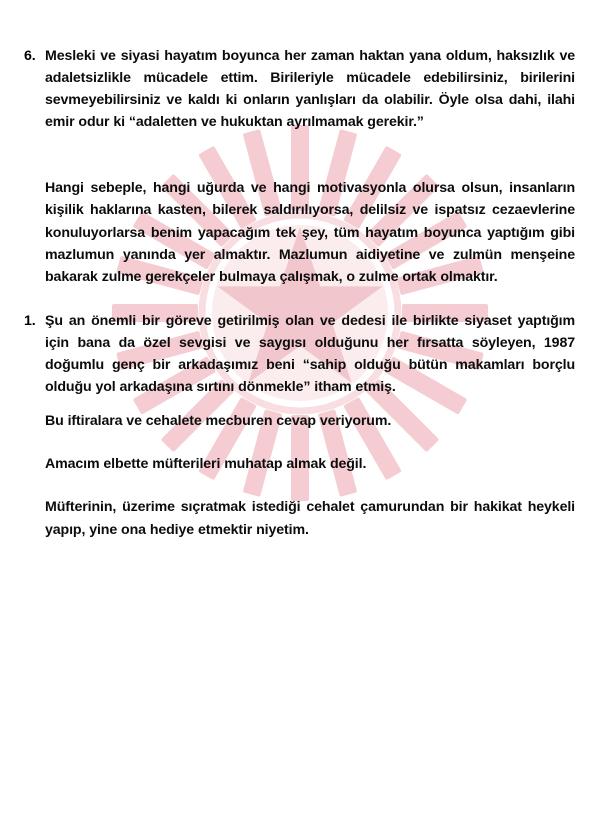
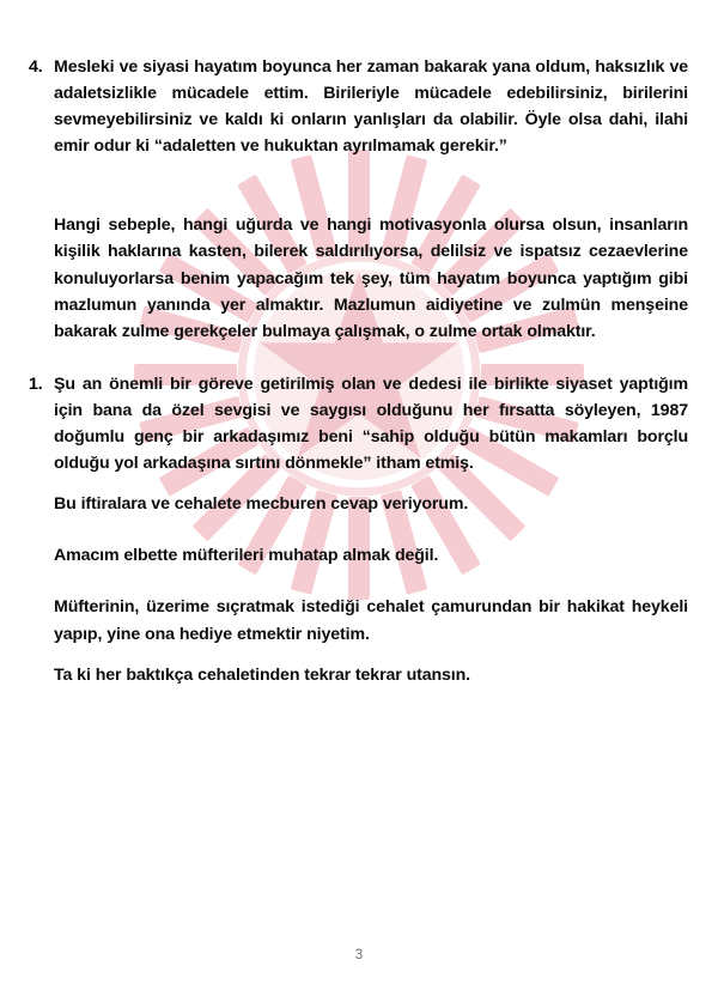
- 6.
+ 4.
- Mesleki ve siyasi hayatım boyunca her zaman haktan yana oldum, haksızlık ve adaletsizlikle mücadele ettim. Birileriyle mücadele edebilirsiniz, birilerini sevmeyebilirsiniz ve kaldı ki onların yanlışları da olabilir. Öyle olsa dahi, ilahi emir odur ki “adaletten ve hukuktan ayrılmamak gerekir.”
+ Mesleki ve siyasi hayatım boyunca her zaman bakarak yana oldum, haksızlık ve adaletsizlikle mücadele ettim. Birileriyle mücadele edebilirsiniz, birilerini sevmeyebilirsiniz ve kaldı ki onların yanlışları da olabilir. Öyle olsa dahi, ilahi emir odur ki “adaletten ve hukuktan ayrılmamak gerekir.”
  Hangi sebeple, hangi uğurda ve hangi motivasyonla olursa olsun, insanların kişilik haklarına kasten, bilerek saldırılıyorsa, delilsiz ve ispatsız cezaevlerine konuluyorlarsa benim yapacağım tek şey, tüm hayatım boyunca yaptığım gibi mazlumun yanında yer almaktır. Mazlumun aidiyetine ve zulmün menşeine bakarak zulme gerekçeler bulmaya çalışmak, o zulme ortak olmaktır.
  1.
  Şu an önemli bir göreve getirilmiş olan ve dedesi ile birlikte siyaset yaptığım için bana da özel sevgisi ve saygısı olduğunu her fırsatta söyleyen, 1987 doğumlu genç bir arkadaşımız beni “sahip olduğu bütün makamları borçlu olduğu yol arkadaşına sırtını dönmekle” itham etmiş.
  Bu iftiralara ve cehalete mecburen cevap veriyorum.
  Amacım elbette müfterileri muhatap almak değil.
  Müfterinin, üzerime sıçratmak istediği cehalet çamurundan bir hakikat heykeli yapıp, yine ona hediye etmektir niyetim.
+ Ta ki her baktıkça cehaletinden tekrar tekrar utansın.
+ 3
